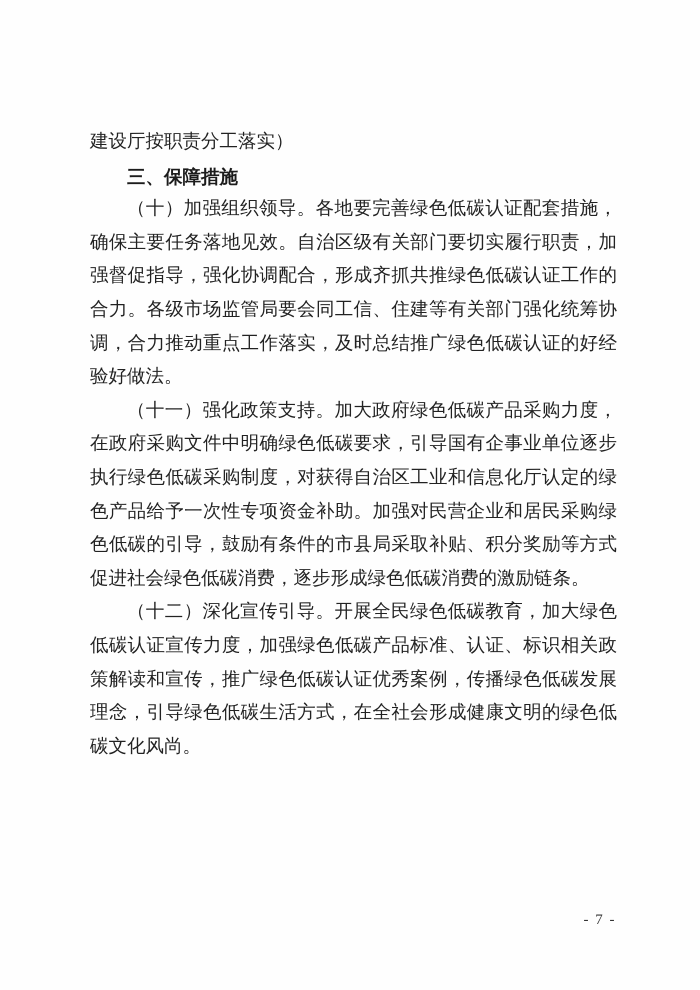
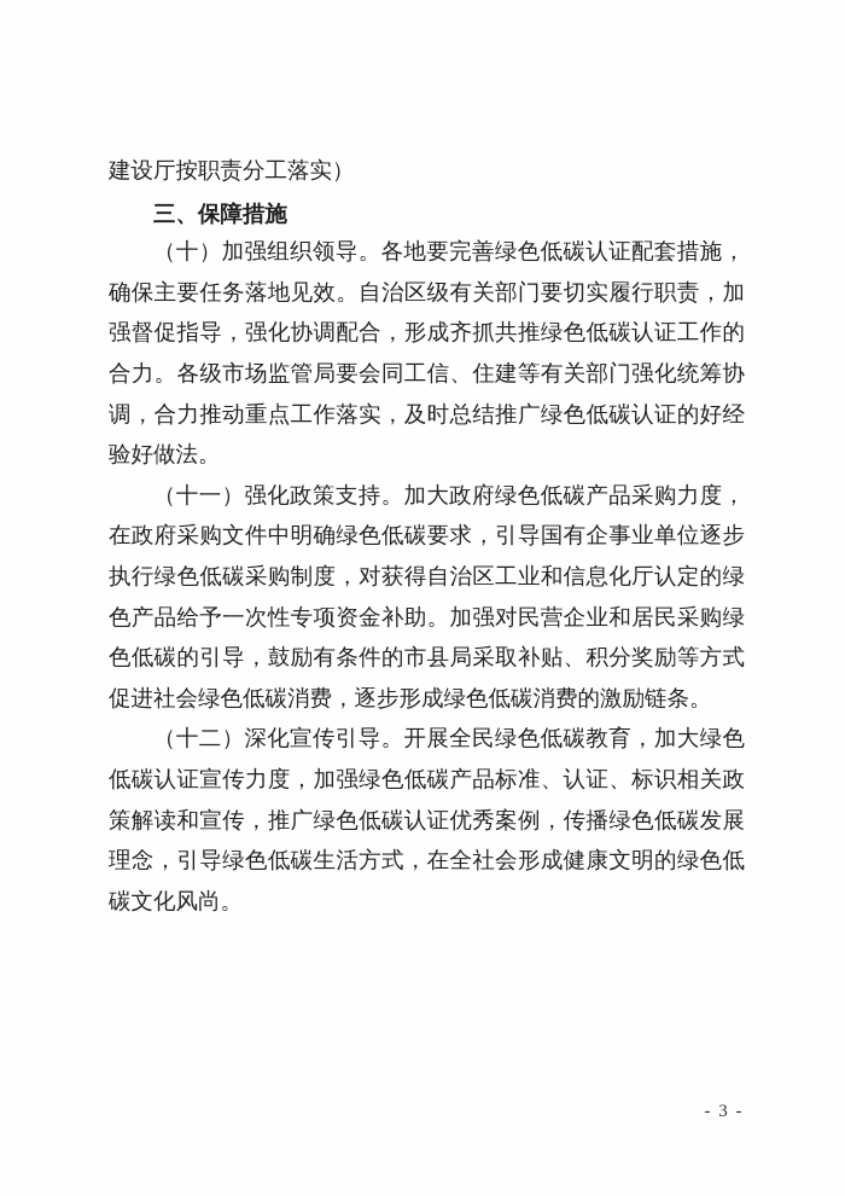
  建设厅按职责分工落实）
  三、保障措施
  （十）加强组织领导。各地要完善绿色低碳认证配套措施，
  确保主要任务落地见效。自治区级有关部门要切实履行职责，加
  强督促指导，强化协调配合，形成齐抓共推绿色低碳认证工作的
  合力。各级市场监管局要会同工信、住建等有关部门强化统筹协
  调，合力推动重点工作落实，及时总结推广绿色低碳认证的好经
  验好做法。
  （十一）强化政策支持。加大政府绿色低碳产品采购力度，
  在政府采购文件中明确绿色低碳要求，引导国有企事业单位逐步
  执行绿色低碳采购制度，对获得自治区工业和信息化厅认定的绿
  色产品给予一次性专项资金补助。加强对民营企业和居民采购绿
  色低碳的引导，鼓励有条件的市县局采取补贴、积分奖励等方式
  促进社会绿色低碳消费，逐步形成绿色低碳消费的激励链条。
  （十二）深化宣传引导。开展全民绿色低碳教育，加大绿色
  低碳认证宣传力度，加强绿色低碳产品标准、认证、标识相关政
  策解读和宣传，推广绿色低碳认证优秀案例，传播绿色低碳发展
  理念，引导绿色低碳生活方式，在全社会形成健康文明的绿色低
  碳文化风尚。
- - 7 -
+ - 3 -
